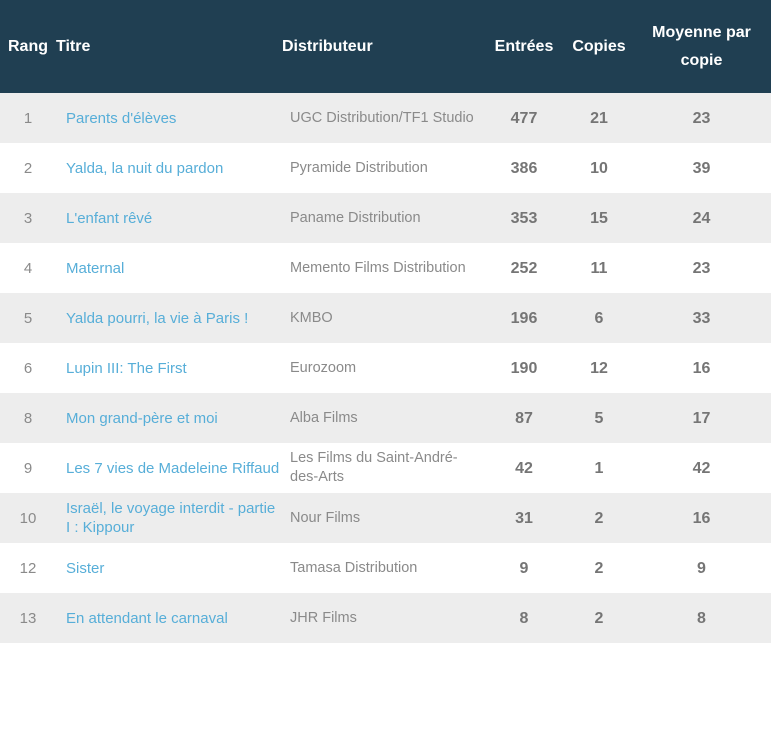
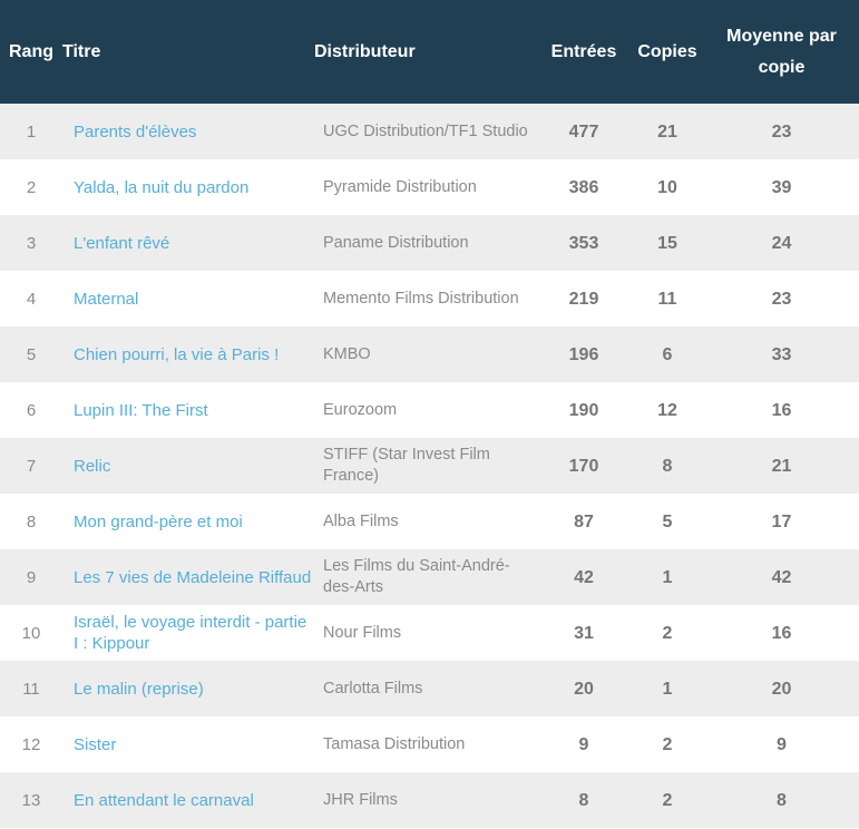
  Rang	Titre	Distributeur	Entrées	Copies	Moyenne par copie
  1	Parents d'élèves	UGC Distribution/TF1 Studio	477	21	23
  2	Yalda, la nuit du pardon	Pyramide Distribution	386	10	39
  3	L'enfant rêvé	Paname Distribution	353	15	24
- 4	Maternal	Memento Films Distribution	252	11	23
+ 4	Maternal	Memento Films Distribution	219	11	23
- 5	Yalda pourri, la vie à Paris !	KMBO	196	6	33
+ 5	Chien pourri, la vie à Paris !	KMBO	196	6	33
  6	Lupin III: The First	Eurozoom	190	12	16
+ 7	Relic	STIFF (Star Invest Film France)	170	8	21
  8	Mon grand-père et moi	Alba Films	87	5	17
  9	Les 7 vies de Madeleine Riffaud	Les Films du Saint-André-des-Arts	42	1	42
  10	Israël, le voyage interdit - partie I : Kippour	Nour Films	31	2	16
+ 11	Le malin (reprise)	Carlotta Films	20	1	20
  12	Sister	Tamasa Distribution	9	2	9
  13	En attendant le carnaval	JHR Films	8	2	8
